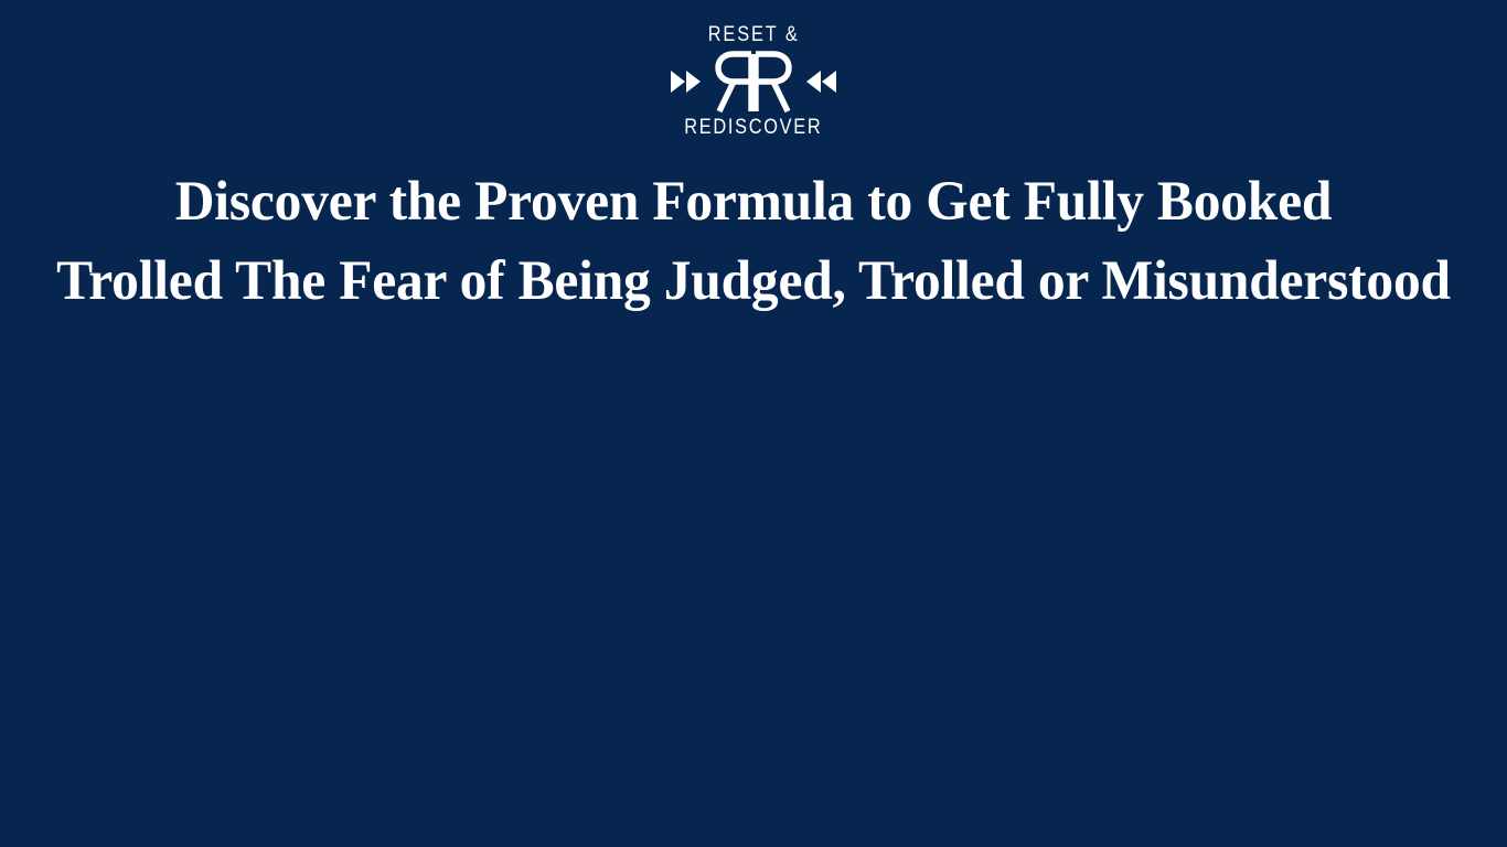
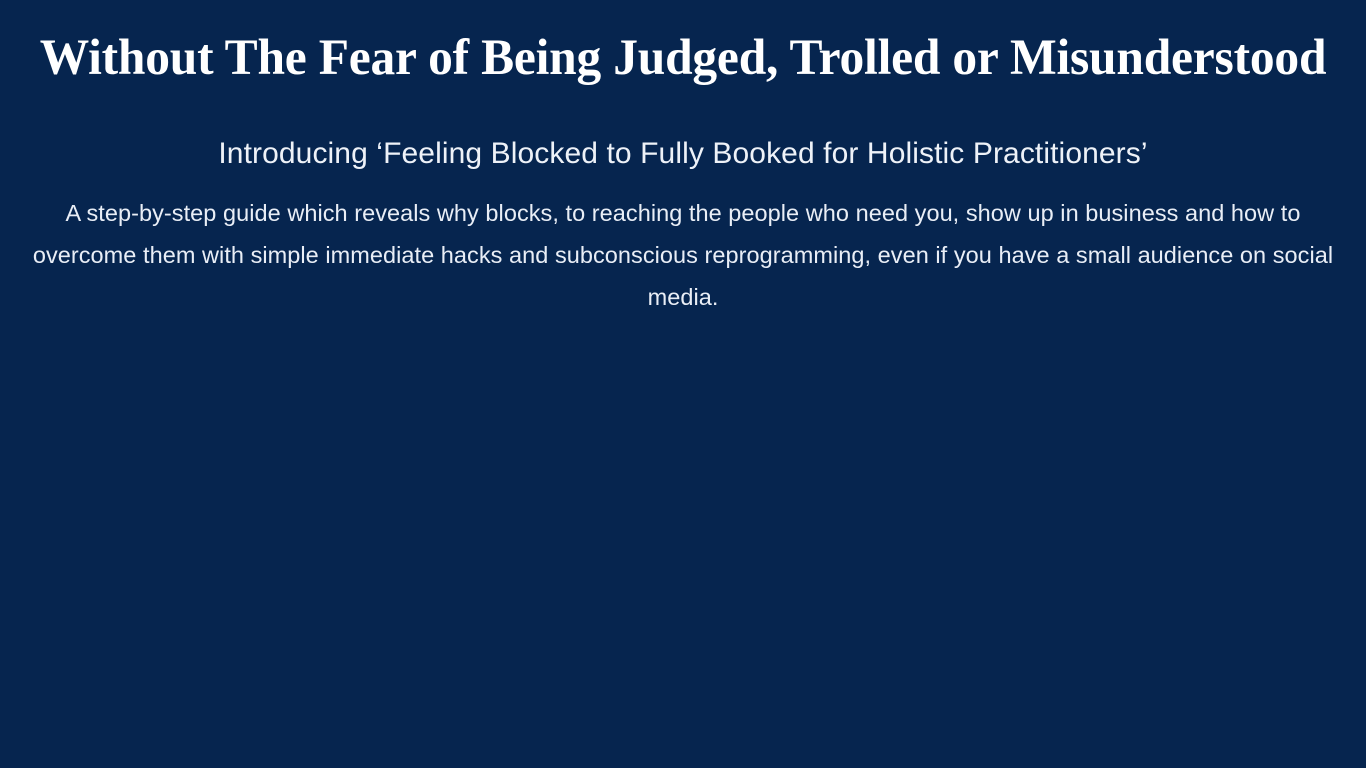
- RESET &
- REDISCOVER
- Discover the Proven Formula to Get Fully Booked
- Trolled The Fear of Being Judged, Trolled or Misunderstood
+ Without The Fear of Being Judged, Trolled or Misunderstood
+ Introducing ‘Feeling Blocked to Fully Booked for Holistic Practitioners’
+ A step-by-step guide which reveals why blocks, to reaching the people who need you, show up in business and how to overcome them with simple immediate hacks and subconscious reprogramming, even if you have a small audience on social media.
